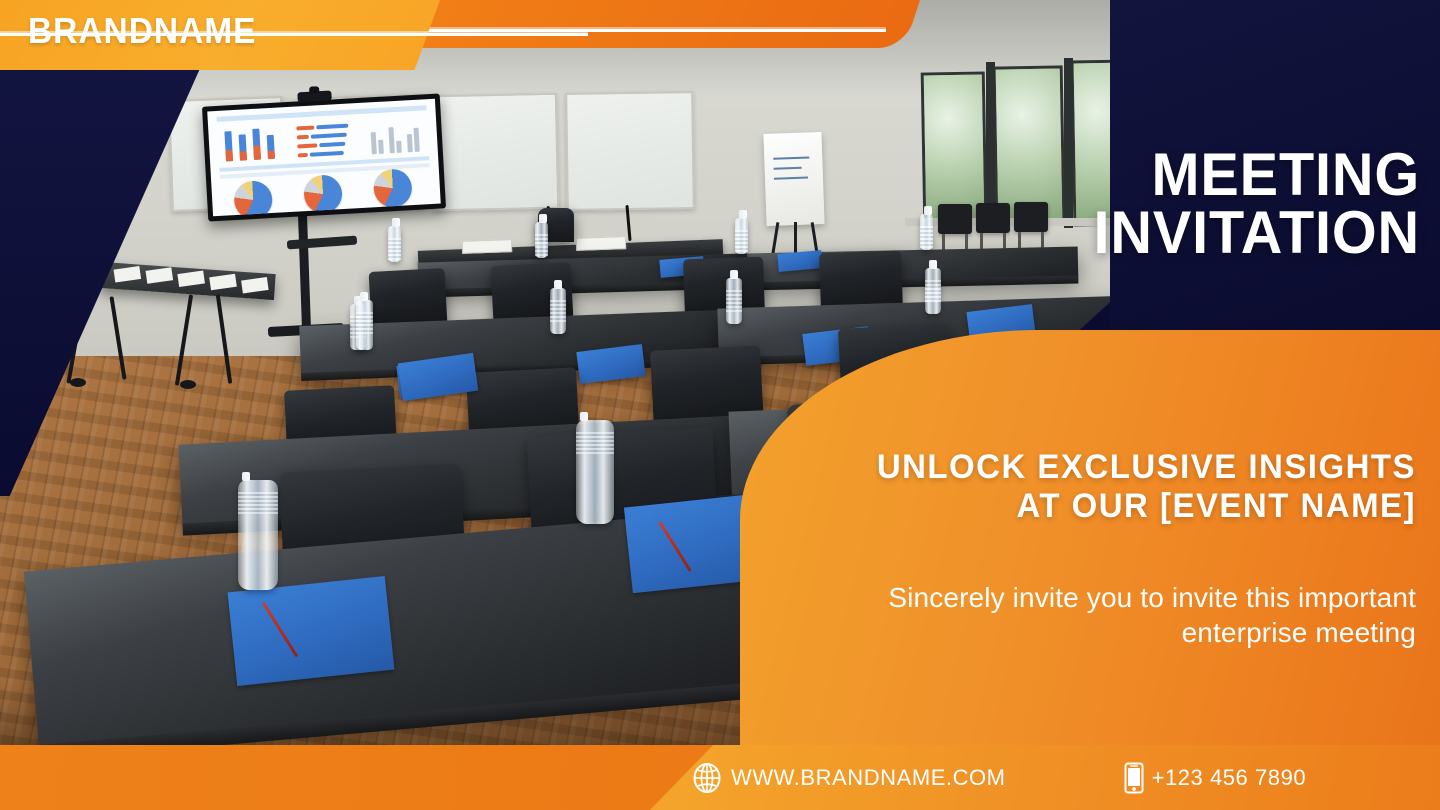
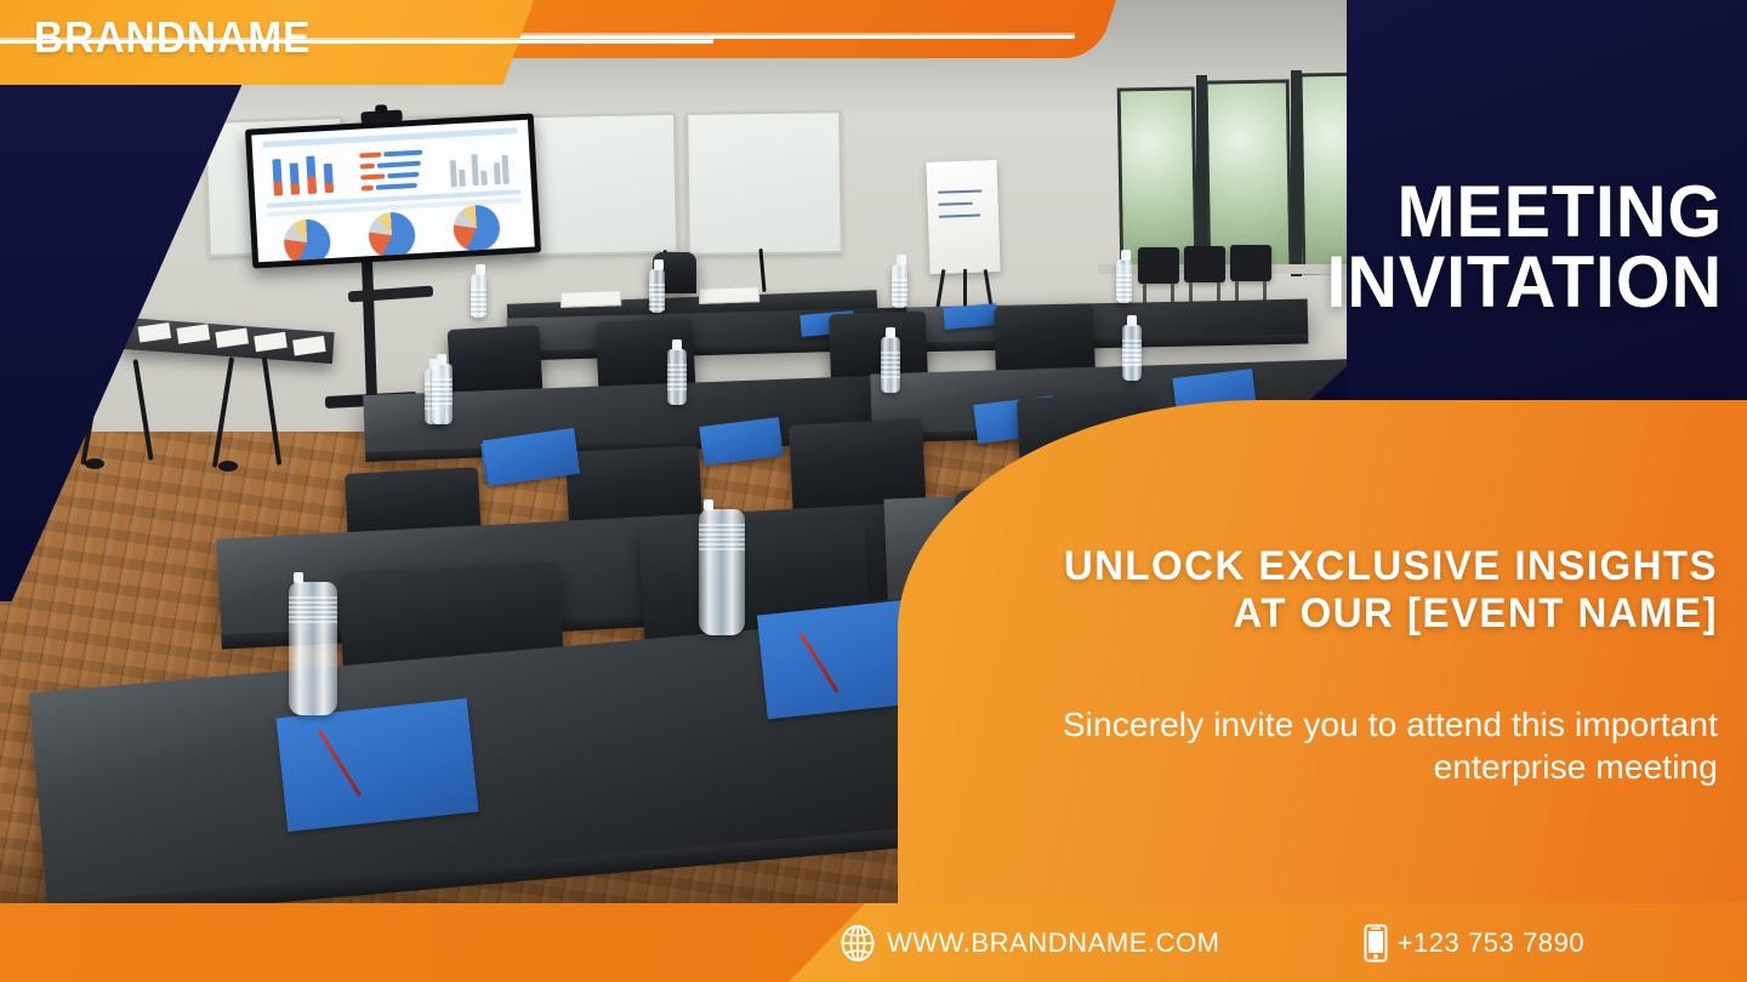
  MEETING
  INVITATION
  UNLOCK EXCLUSIVE INSIGHTS
  AT OUR [EVENT NAME]
- Sincerely invite you to invite this important
+ Sincerely invite you to attend this important
  enterprise meeting
  BRANDNAME
  WWW.BRANDNAME.COM
- +123 456 7890
+ +123 753 7890
